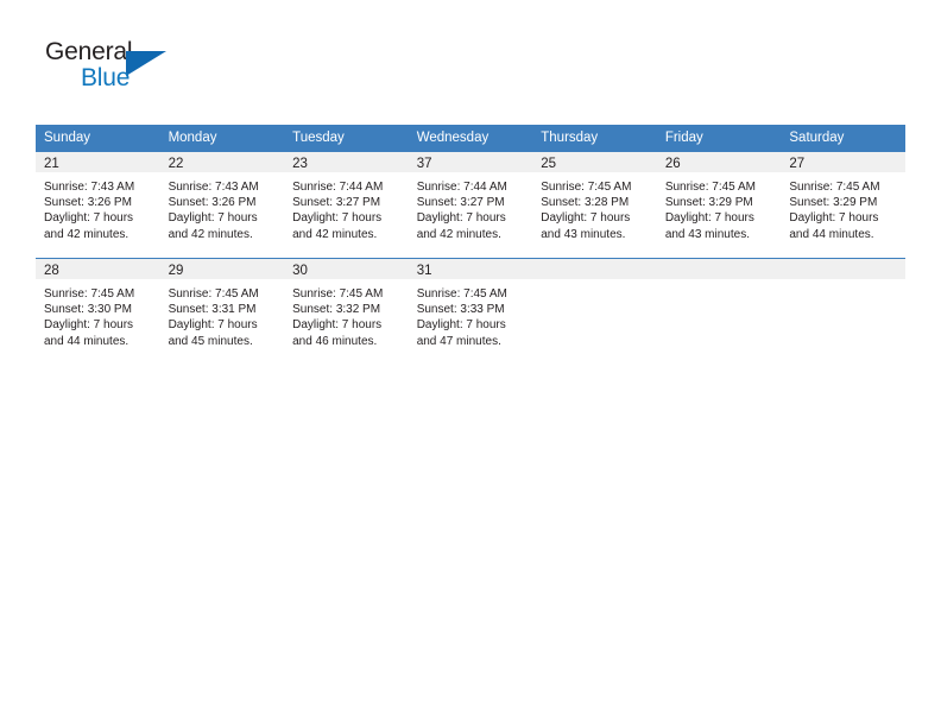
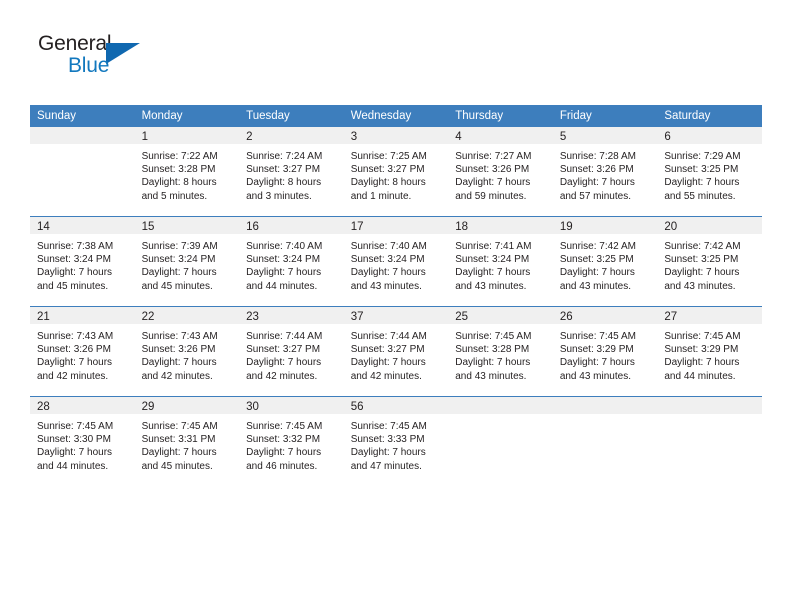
  General
  Blue
  Sunday	Monday	Tuesday	Wednesday	Thursday	Friday	Saturday
+ 	1 Sunrise: 7:22 AM Sunset: 3:28 PM Daylight: 8 hours and 5 minutes.	2 Sunrise: 7:24 AM Sunset: 3:27 PM Daylight: 8 hours and 3 minutes.	3 Sunrise: 7:25 AM Sunset: 3:27 PM Daylight: 8 hours and 1 minute.	4 Sunrise: 7:27 AM Sunset: 3:26 PM Daylight: 7 hours and 59 minutes.	5 Sunrise: 7:28 AM Sunset: 3:26 PM Daylight: 7 hours and 57 minutes.	6 Sunrise: 7:29 AM Sunset: 3:25 PM Daylight: 7 hours and 55 minutes.
+ 14 Sunrise: 7:38 AM Sunset: 3:24 PM Daylight: 7 hours and 45 minutes.	15 Sunrise: 7:39 AM Sunset: 3:24 PM Daylight: 7 hours and 45 minutes.	16 Sunrise: 7:40 AM Sunset: 3:24 PM Daylight: 7 hours and 44 minutes.	17 Sunrise: 7:40 AM Sunset: 3:24 PM Daylight: 7 hours and 43 minutes.	18 Sunrise: 7:41 AM Sunset: 3:24 PM Daylight: 7 hours and 43 minutes.	19 Sunrise: 7:42 AM Sunset: 3:25 PM Daylight: 7 hours and 43 minutes.	20 Sunrise: 7:42 AM Sunset: 3:25 PM Daylight: 7 hours and 43 minutes.
  21 Sunrise: 7:43 AM Sunset: 3:26 PM Daylight: 7 hours and 42 minutes.	22 Sunrise: 7:43 AM Sunset: 3:26 PM Daylight: 7 hours and 42 minutes.	23 Sunrise: 7:44 AM Sunset: 3:27 PM Daylight: 7 hours and 42 minutes.	37 Sunrise: 7:44 AM Sunset: 3:27 PM Daylight: 7 hours and 42 minutes.	25 Sunrise: 7:45 AM Sunset: 3:28 PM Daylight: 7 hours and 43 minutes.	26 Sunrise: 7:45 AM Sunset: 3:29 PM Daylight: 7 hours and 43 minutes.	27 Sunrise: 7:45 AM Sunset: 3:29 PM Daylight: 7 hours and 44 minutes.
- 28 Sunrise: 7:45 AM Sunset: 3:30 PM Daylight: 7 hours and 44 minutes.	29 Sunrise: 7:45 AM Sunset: 3:31 PM Daylight: 7 hours and 45 minutes.	30 Sunrise: 7:45 AM Sunset: 3:32 PM Daylight: 7 hours and 46 minutes.	31 Sunrise: 7:45 AM Sunset: 3:33 PM Daylight: 7 hours and 47 minutes.
+ 28 Sunrise: 7:45 AM Sunset: 3:30 PM Daylight: 7 hours and 44 minutes.	29 Sunrise: 7:45 AM Sunset: 3:31 PM Daylight: 7 hours and 45 minutes.	30 Sunrise: 7:45 AM Sunset: 3:32 PM Daylight: 7 hours and 46 minutes.	56 Sunrise: 7:45 AM Sunset: 3:33 PM Daylight: 7 hours and 47 minutes.
